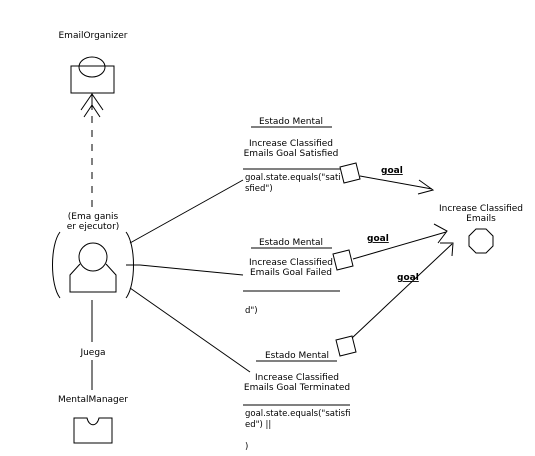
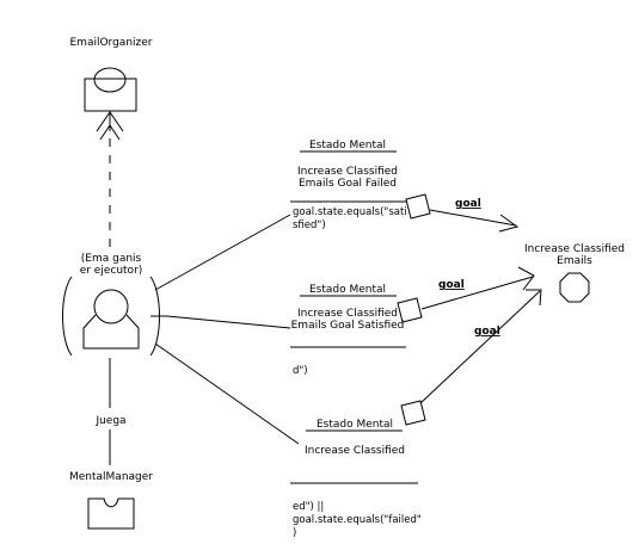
  EmailOrganizer
  (Ema ganis
  er ejecutor)
  Juega
  MentalManager
  Estado Mental
  Increase Classified
- Emails Goal Satisfied
+ Emails Goal Failed
  goal.state.equals("sati
  sfied")
  goal
  Increase Classified
  Emails
  Estado Mental
  Increase Classified
- Emails Goal Failed
+ Emails Goal Satisfied
  d")
  goal
  Estado Mental
  Increase Classified
- Emails Goal Terminated
- goal.state.equals("satisfi
  ed") ||
+ goal.state.equals("failed"
  )
  goal
